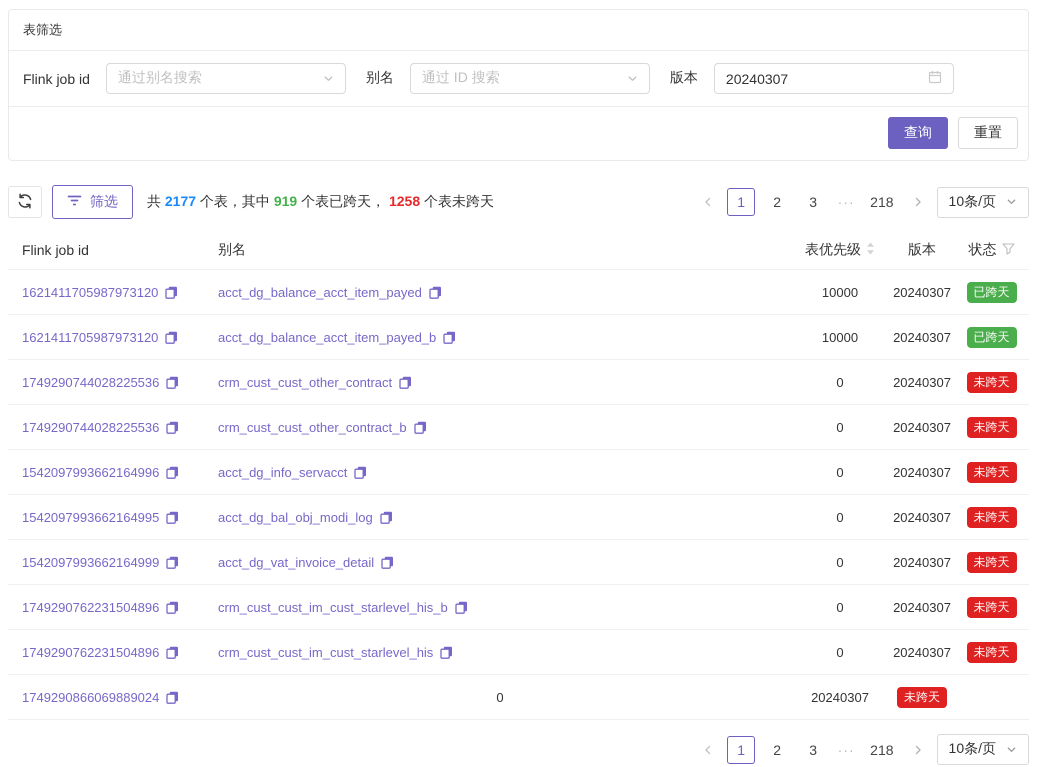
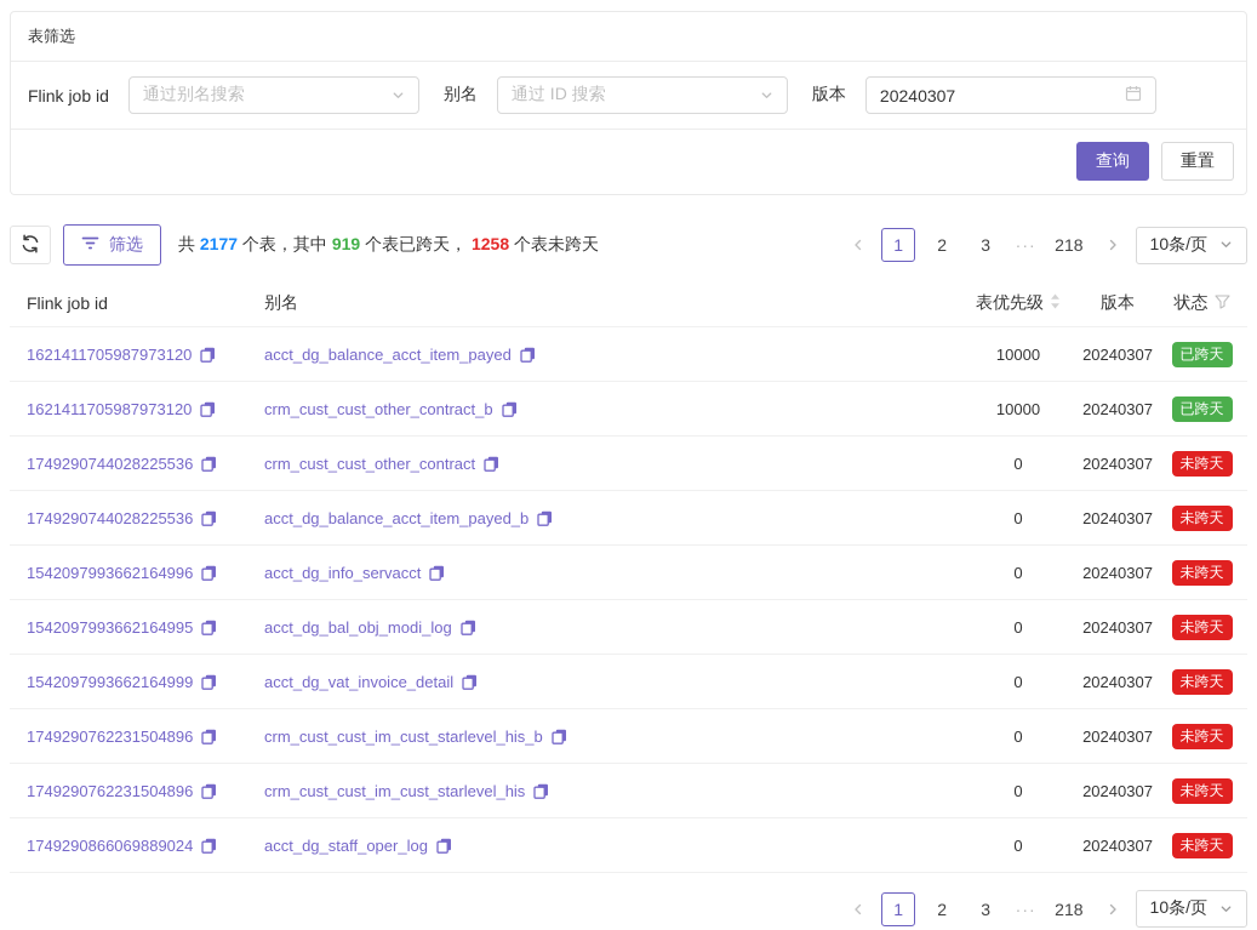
  表筛选
  Flink job id
  通过别名搜索
  别名
  通过 ID 搜索
  版本
  20240307
  查询
  重置
  筛选
  共 2177 个表，其中 919 个表已跨天， 1258 个表未跨天
  1
  2
  3
  ···
  218
  10条/页
  Flink job id
  别名
  表优先级
  版本
  状态
  1621411705987973120
  acct_dg_balance_acct_item_payed
  10000
  20240307
  已跨天
  1621411705987973120
- acct_dg_balance_acct_item_payed_b
+ crm_cust_cust_other_contract_b
  10000
  20240307
  已跨天
  1749290744028225536
  crm_cust_cust_other_contract
  0
  20240307
  未跨天
  1749290744028225536
- crm_cust_cust_other_contract_b
+ acct_dg_balance_acct_item_payed_b
  0
  20240307
  未跨天
  1542097993662164996
  acct_dg_info_servacct
  0
  20240307
  未跨天
  1542097993662164995
  acct_dg_bal_obj_modi_log
  0
  20240307
  未跨天
  1542097993662164999
  acct_dg_vat_invoice_detail
  0
  20240307
  未跨天
  1749290762231504896
  crm_cust_cust_im_cust_starlevel_his_b
  0
  20240307
  未跨天
  1749290762231504896
  crm_cust_cust_im_cust_starlevel_his
  0
  20240307
  未跨天
  1749290866069889024
+ acct_dg_staff_oper_log
  0
  20240307
  未跨天
  1
  2
  3
  ···
  218
  10条/页
